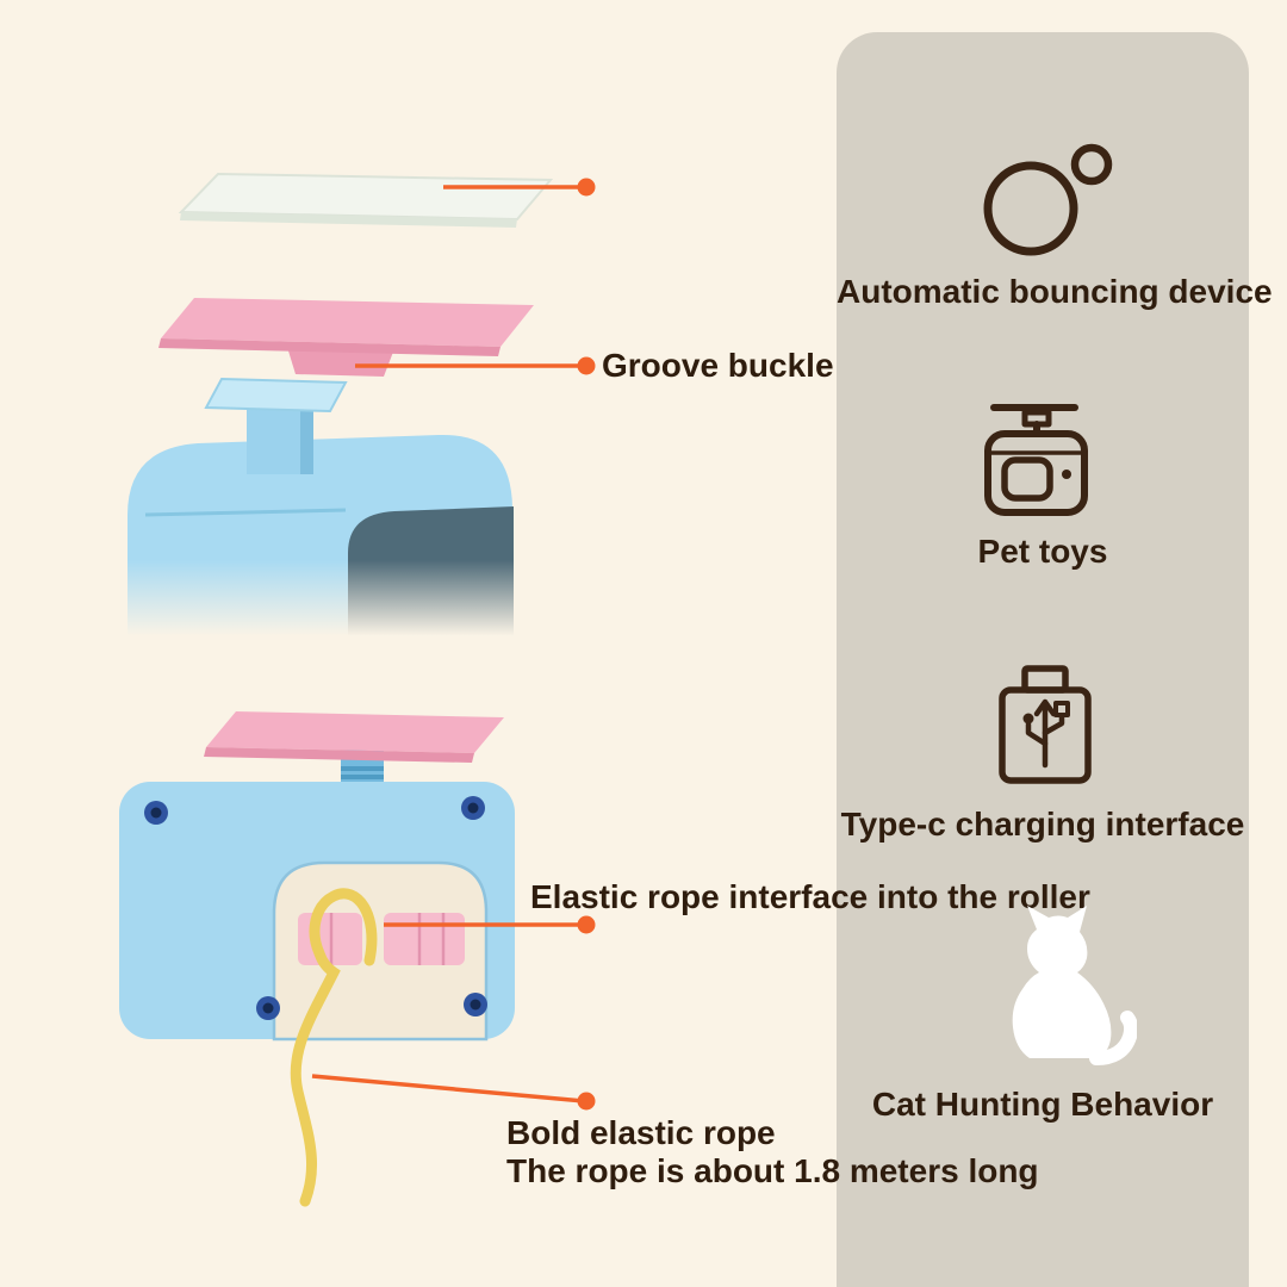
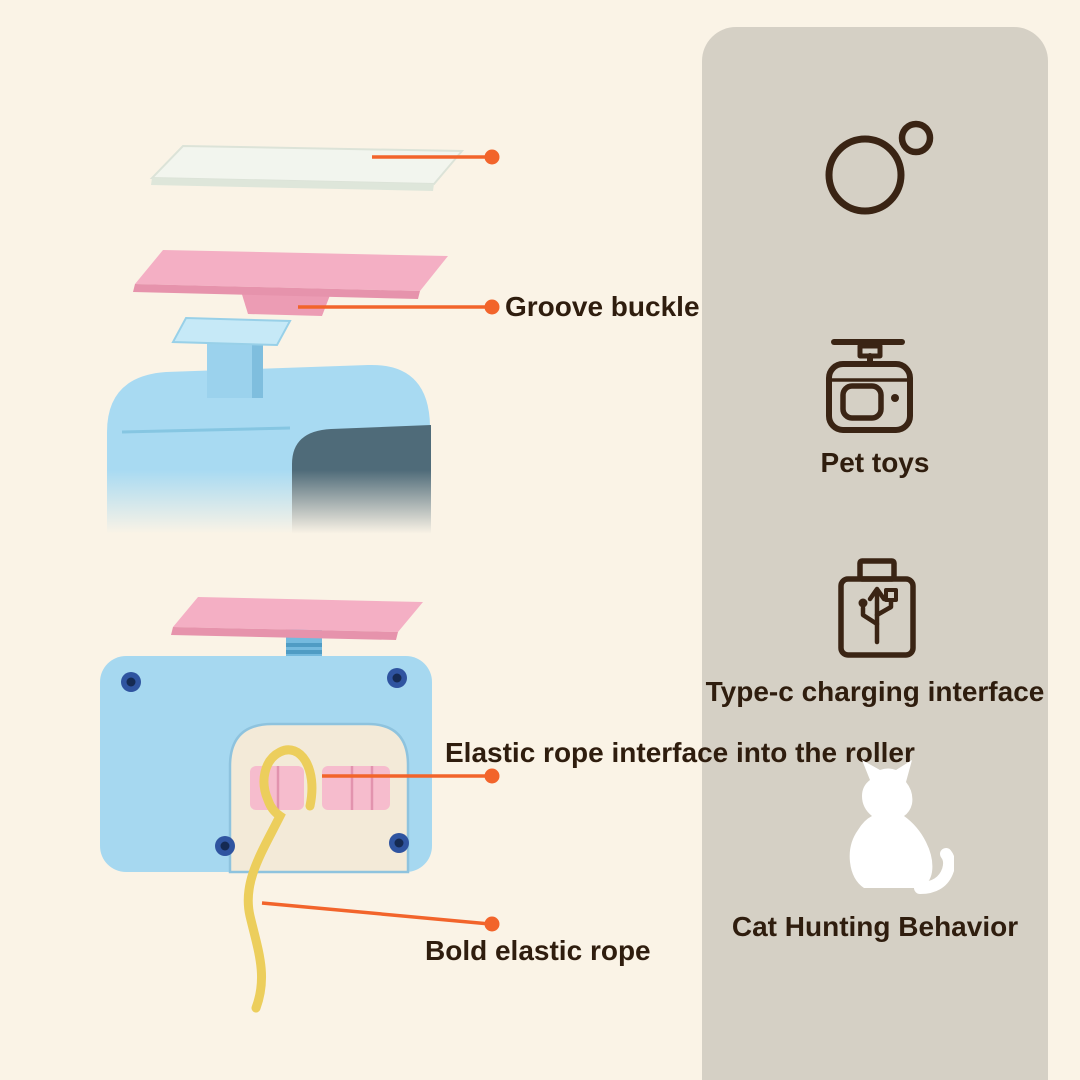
  Groove buckle
  Elastic rope interface into the roller
  Bold elastic rope
- The rope is about 1.8 meters long
- Automatic bouncing device
  Pet toys
  Type-c charging interface
  Cat Hunting Behavior
